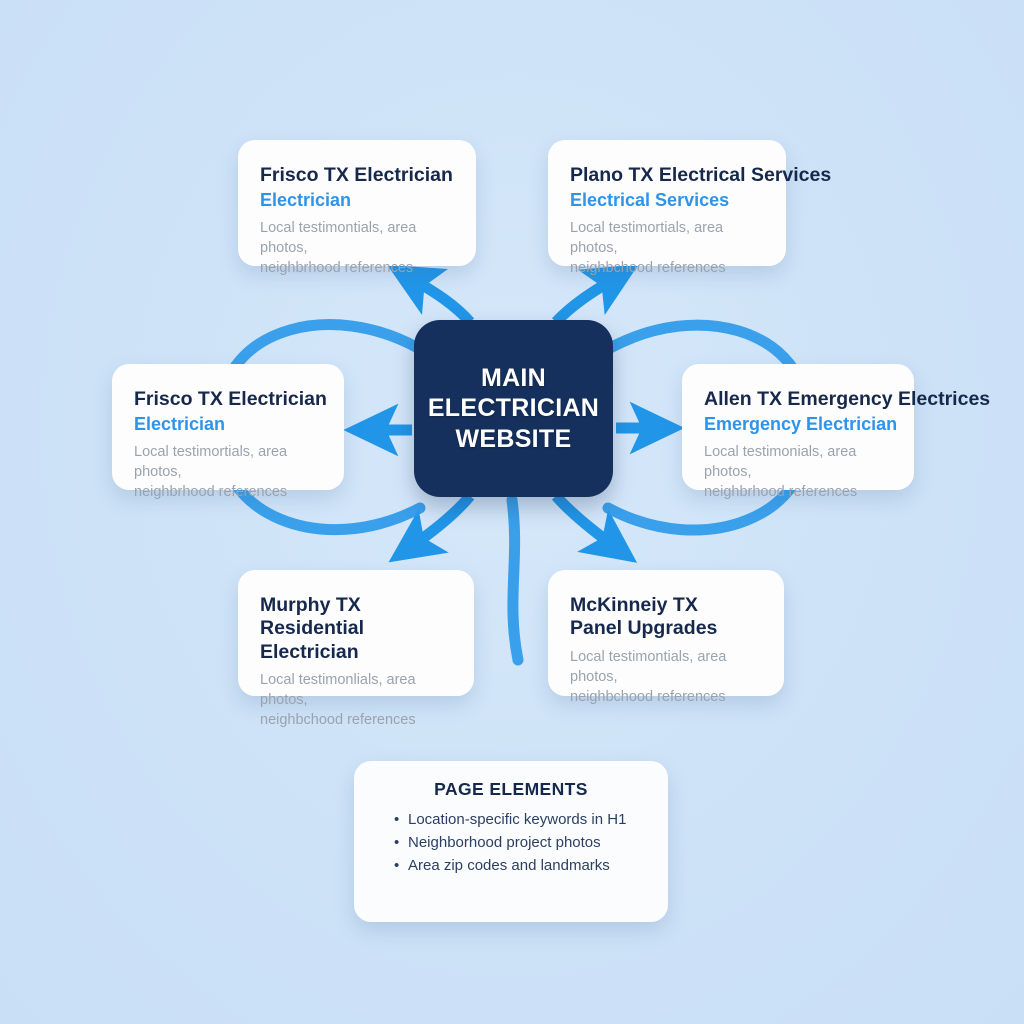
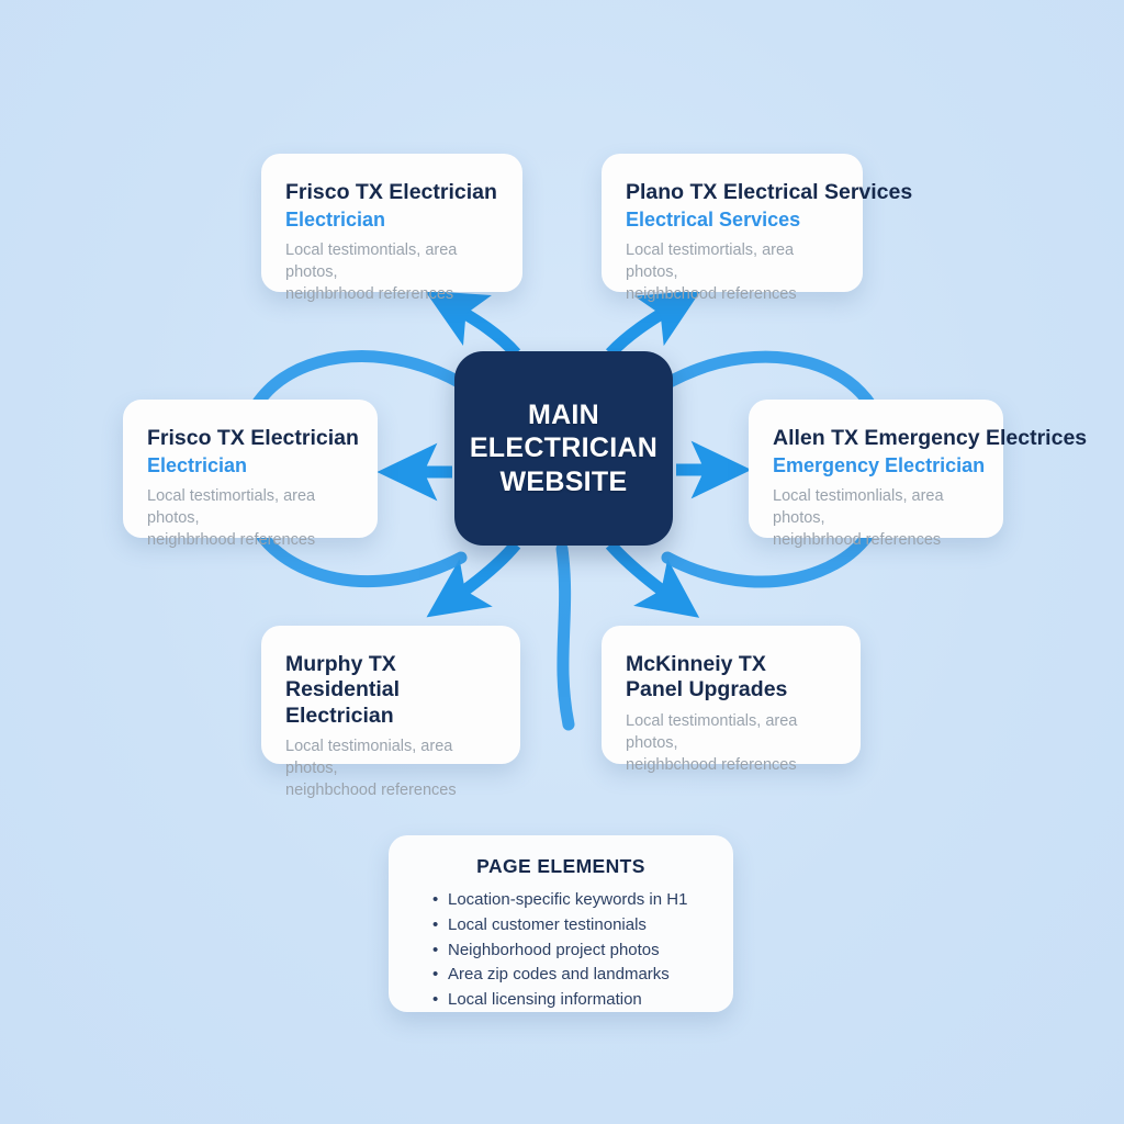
  MAIN
  ELECTRICIAN
  WEBSITE
  Frisco TX Electrician
  Electrician
  Local testimontials, area photos,
  neighbrhood references
  Plano TX Electrical Services
  Electrical Services
  Local testimortials, area photos,
  neighbchood references
  Frisco TX Electrician
  Electrician
  Local testimortials, area photos,
  neighbrhood references
  Allen TX Emergency Electrices
  Emergency Electrician
- Local testimonials, area photos,
+ Local testimonlials, area photos,
  neighbrhood references
  Murphy TX
  Residential Electrician
- Local testimonlials, area photos,
+ Local testimonials, area photos,
  neighbchood references
  McKinneiy TX
  Panel Upgrades
  Local testimontials, area photos,
  neighbchood references
  PAGE ELEMENTS
  Location-specific keywords in H1
+ Local customer testinonials
  Neighborhood project photos
  Area zip codes and landmarks
+ Local licensing information
